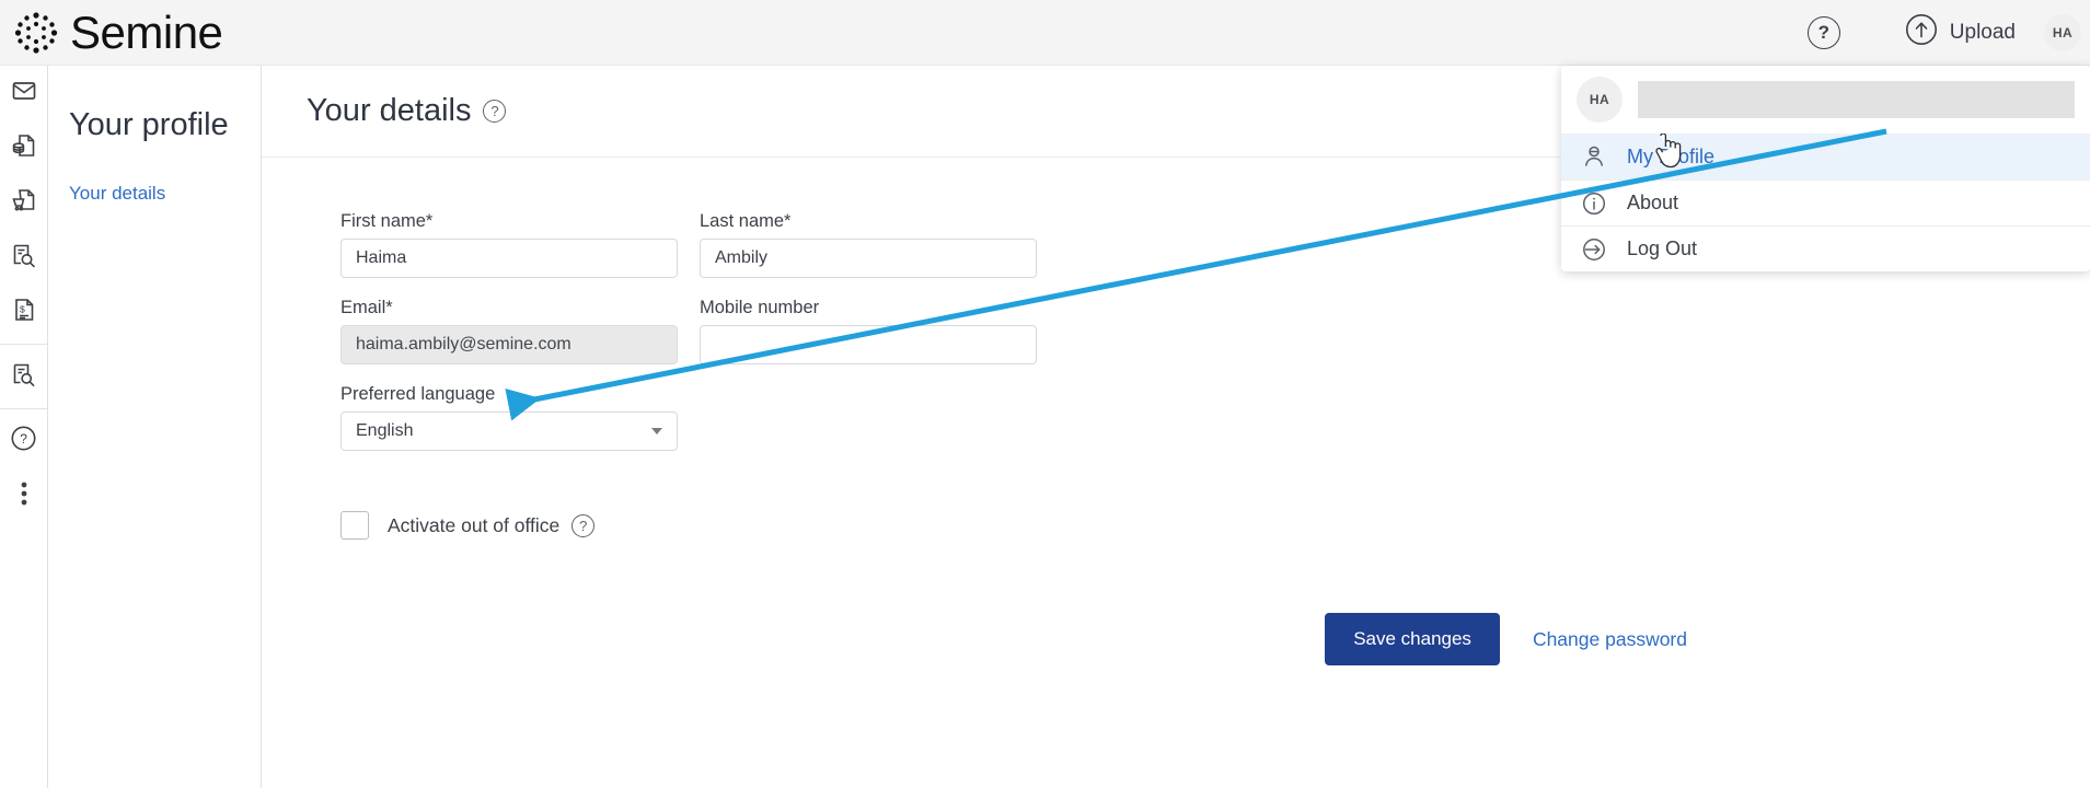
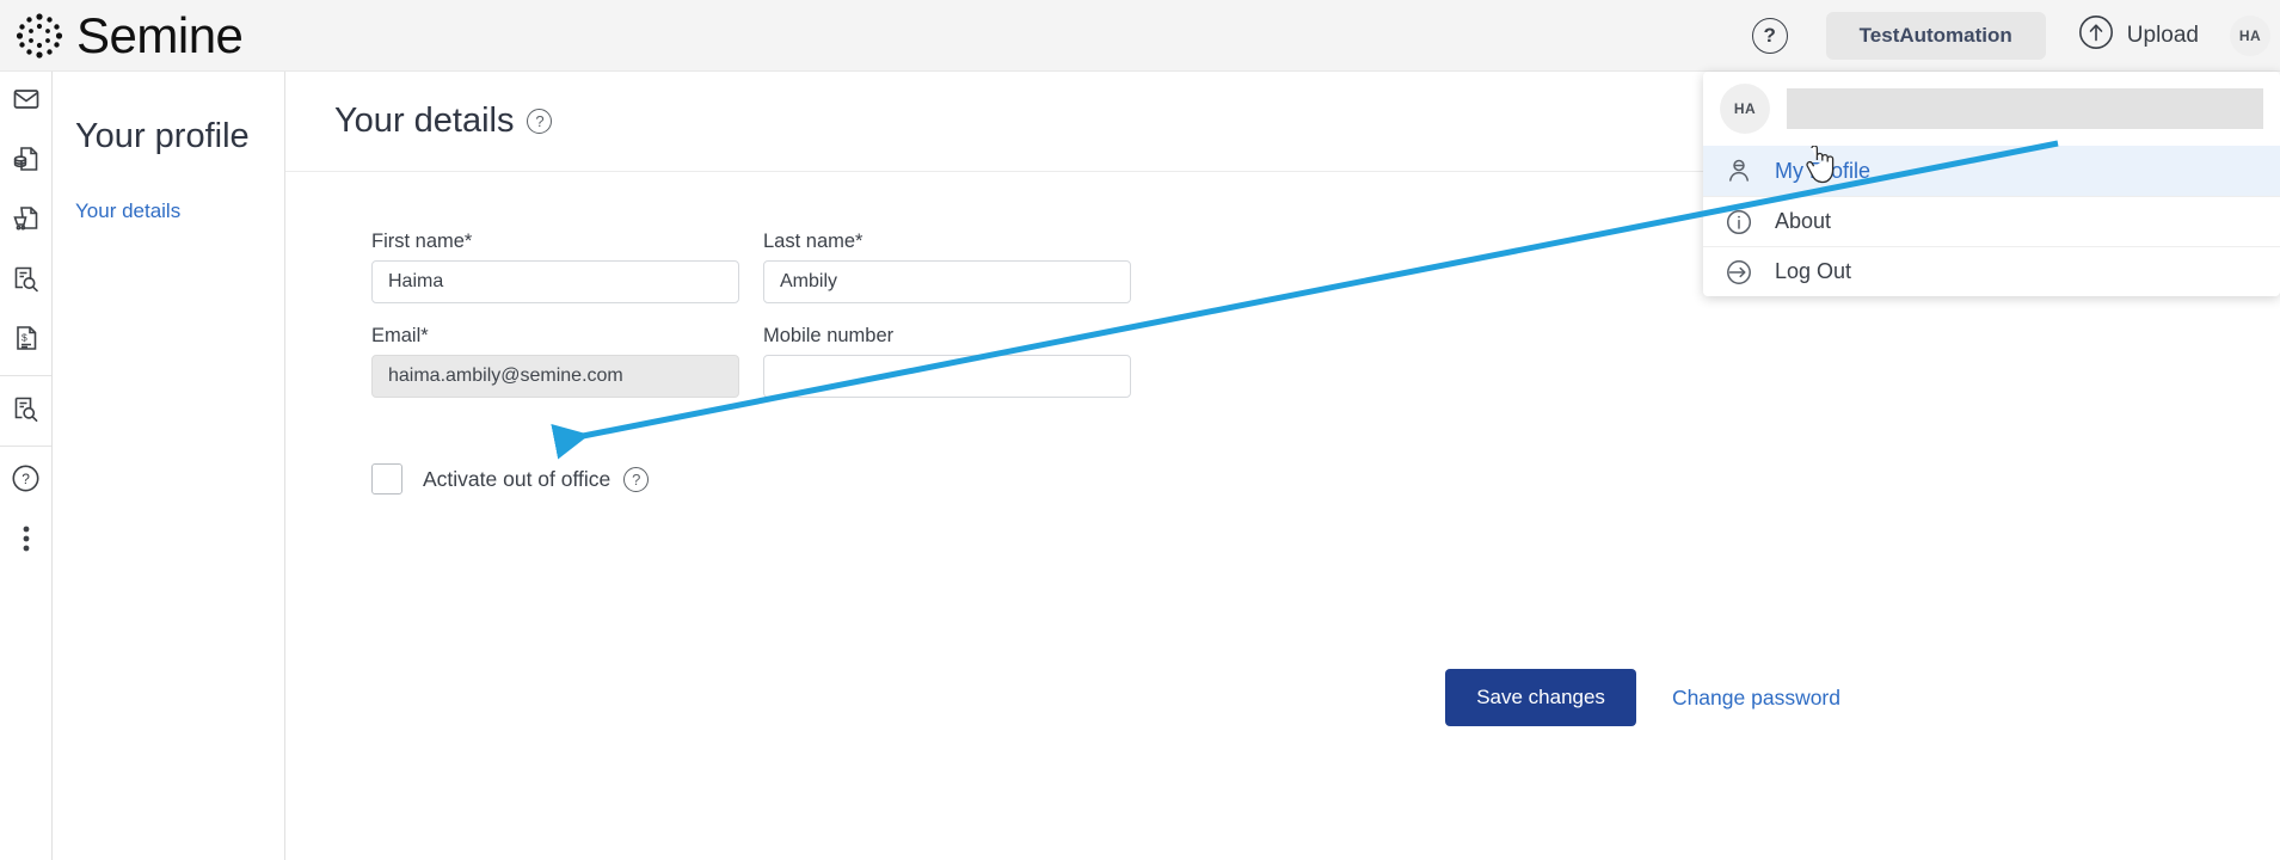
  Semine
  ?
+ TestAutomation
  Upload
  HA
  $
  ?
  Your profile
  Your details
  Your details
  ?
  First name*
  Haima
  Last name*
  Ambily
  Email*
  haima.ambily@semine.com
  Mobile number
- Preferred language
- English
  Activate out of office
  ?
  Save changes
  Change password
  HA
  Myofile
  About
  Log Out
